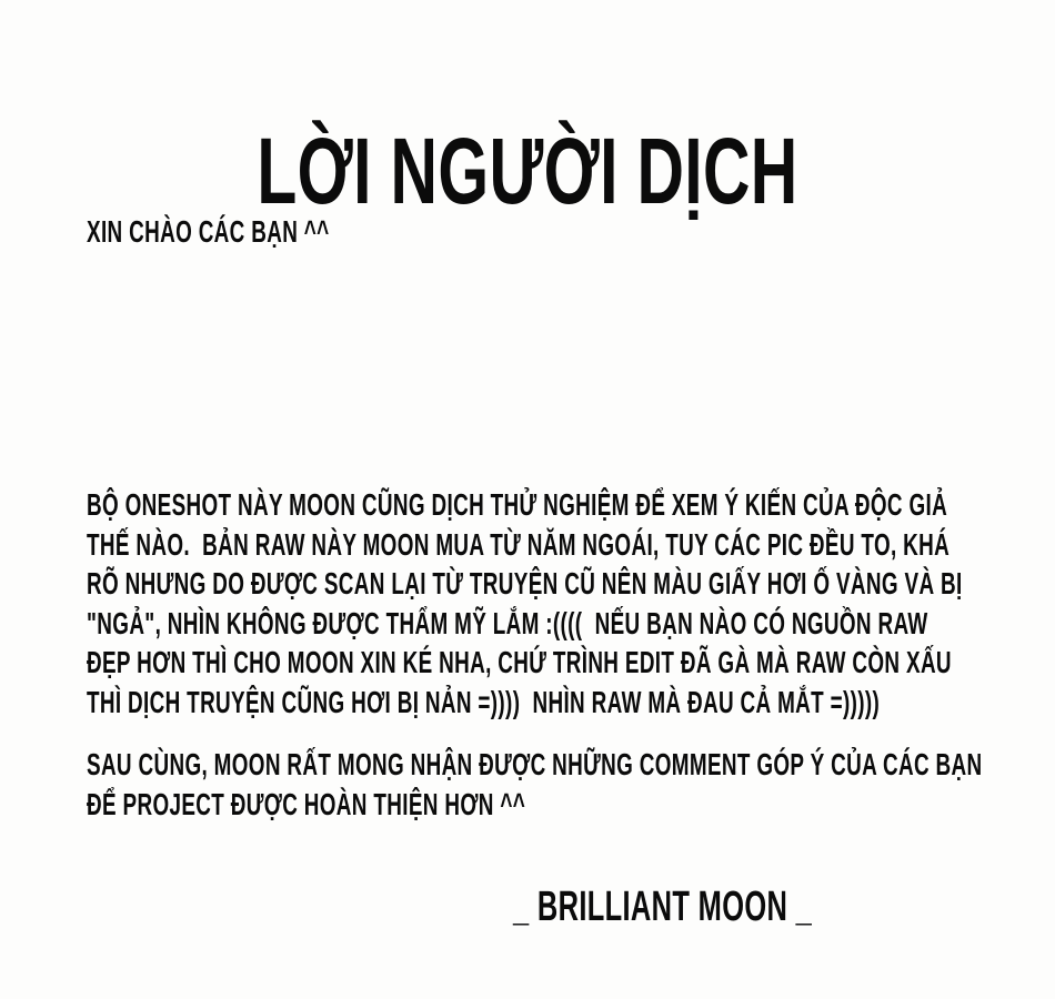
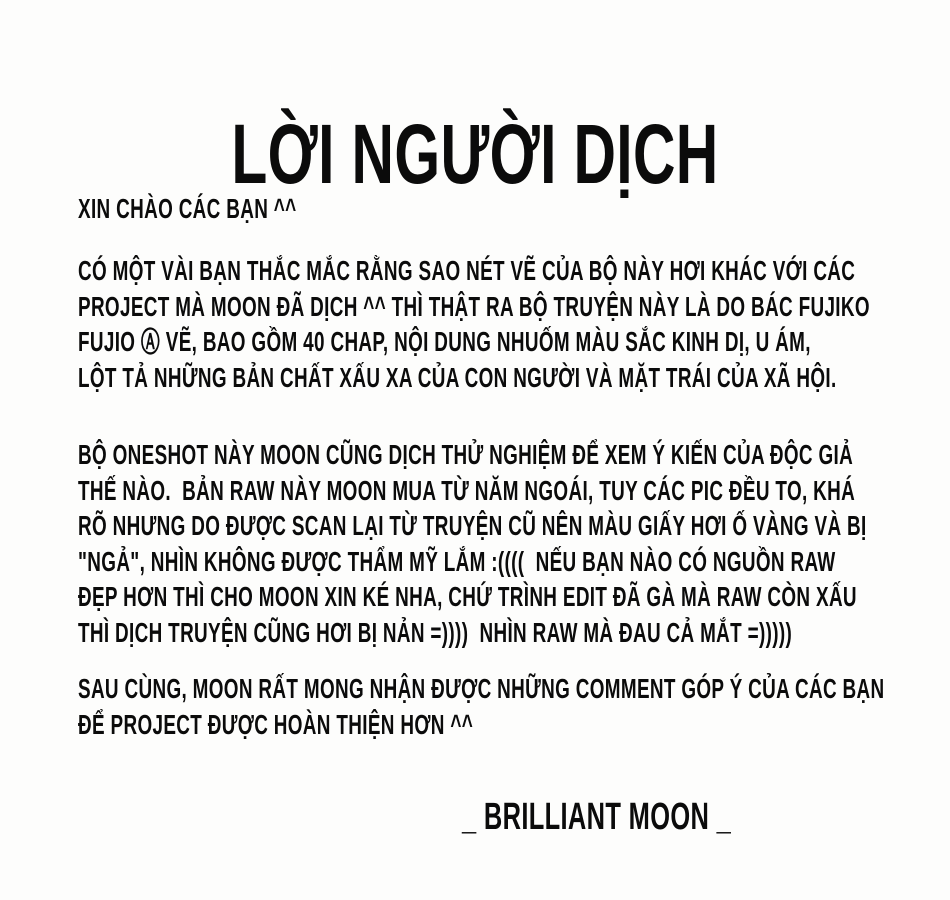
  LỜI NGƯỜI DỊCH
  XIN CHÀO CÁC BẠN ^^
+ CÓ MỘT VÀI BẠN THẮC MẮC RẰNG SAO NÉT VẼ CỦA BỘ NÀY HƠI KHÁC VỚI CÁC
+ PROJECT MÀ MOON ĐÃ DỊCH ^^ THÌ THẬT RA BỘ TRUYỆN NÀY LÀ DO BÁC FUJIKO
+ FUJIO Ⓐ VẼ, BAO GỒM 40 CHAP, NỘI DUNG NHUỐM MÀU SẮC KINH DỊ, U ÁM,
+ LỘT TẢ NHỮNG BẢN CHẤT XẤU XA CỦA CON NGƯỜI VÀ MẶT TRÁI CỦA XÃ HỘI.
  BỘ ONESHOT NÀY MOON CŨNG DỊCH THỬ NGHIỆM ĐỂ XEM Ý KIẾN CỦA ĐỘC GIẢ
  THẾ NÀO. BẢN RAW NÀY MOON MUA TỪ NĂM NGOÁI, TUY CÁC PIC ĐỀU TO, KHÁ
  RÕ NHƯNG DO ĐƯỢC SCAN LẠI TỪ TRUYỆN CŨ NÊN MÀU GIẤY HƠI Ố VÀNG VÀ BỊ
  "NGẢ", NHÌN KHÔNG ĐƯỢC THẨM MỸ LẮM :(((( NẾU BẠN NÀO CÓ NGUỒN RAW
  ĐẸP HƠN THÌ CHO MOON XIN KÉ NHA, CHỨ TRÌNH EDIT ĐÃ GÀ MÀ RAW CÒN XẤU
  THÌ DỊCH TRUYỆN CŨNG HƠI BỊ NẢN =)))) NHÌN RAW MÀ ĐAU CẢ MẮT =)))))
  SAU CÙNG, MOON RẤT MONG NHẬN ĐƯỢC NHỮNG COMMENT GÓP Ý CỦA CÁC BẠN
  ĐỂ PROJECT ĐƯỢC HOÀN THIỆN HƠN ^^
  _ BRILLIANT MOON _
